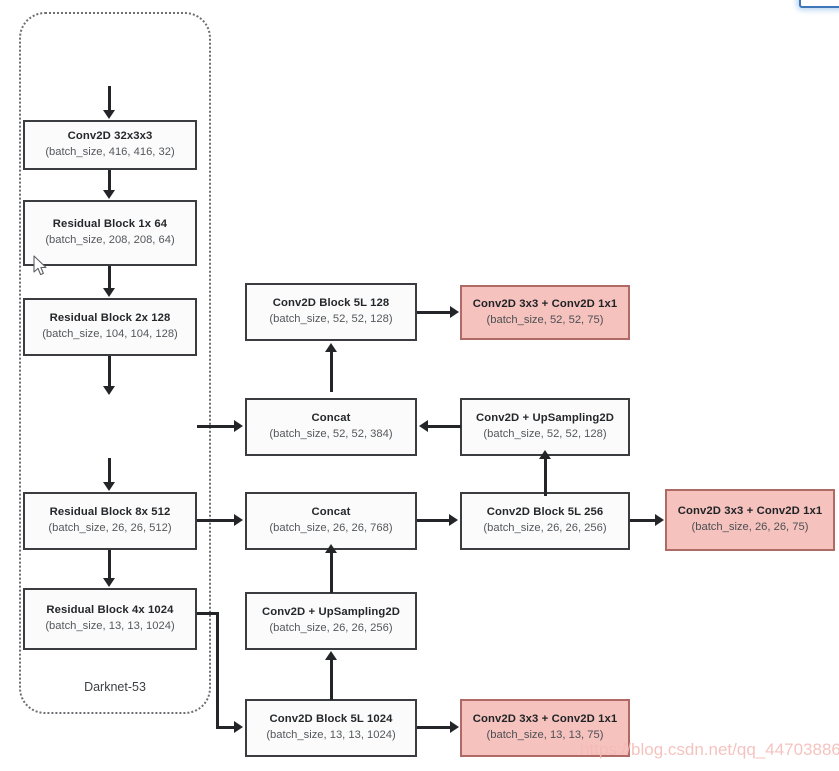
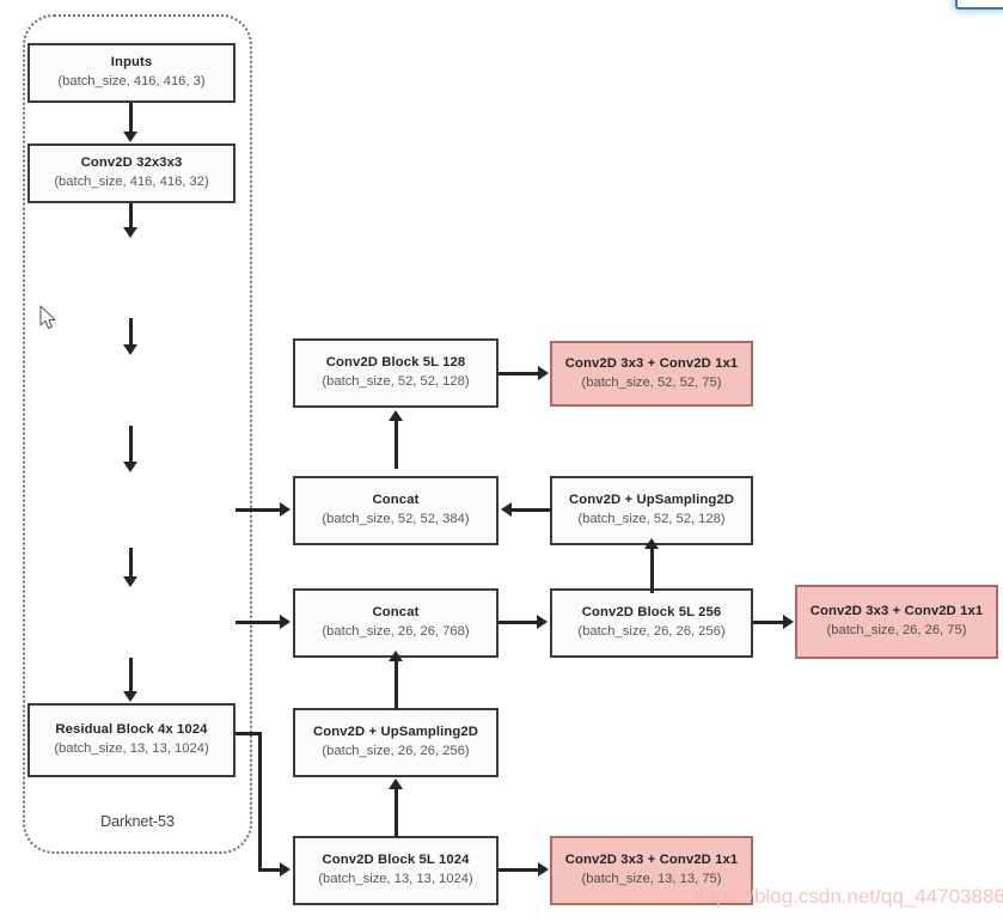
  Darknet-53
+ Inputs
+ (batch_size, 416, 416, 3)
  Conv2D 32x3x3
  (batch_size, 416, 416, 32)
- Residual Block 1x 64
- (batch_size, 208, 208, 64)
- Residual Block 2x 128
- (batch_size, 104, 104, 128)
- Residual Block 8x 512
- (batch_size, 26, 26, 512)
  Residual Block 4x 1024
  (batch_size, 13, 13, 1024)
  Conv2D Block 5L 128
  (batch_size, 52, 52, 128)
  Concat
  (batch_size, 52, 52, 384)
  Concat
  (batch_size, 26, 26, 768)
  Conv2D + UpSampling2D
  (batch_size, 26, 26, 256)
  Conv2D Block 5L 1024
  (batch_size, 13, 13, 1024)
  Conv2D 3x3 + Conv2D 1x1
  (batch_size, 52, 52, 75)
  Conv2D + UpSampling2D
  (batch_size, 52, 52, 128)
  Conv2D Block 5L 256
  (batch_size, 26, 26, 256)
  Conv2D 3x3 + Conv2D 1x1
  (batch_size, 26, 26, 75)
  Conv2D 3x3 + Conv2D 1x1
  (batch_size, 13, 13, 75)
  https://blog.csdn.net/qq_44703886
